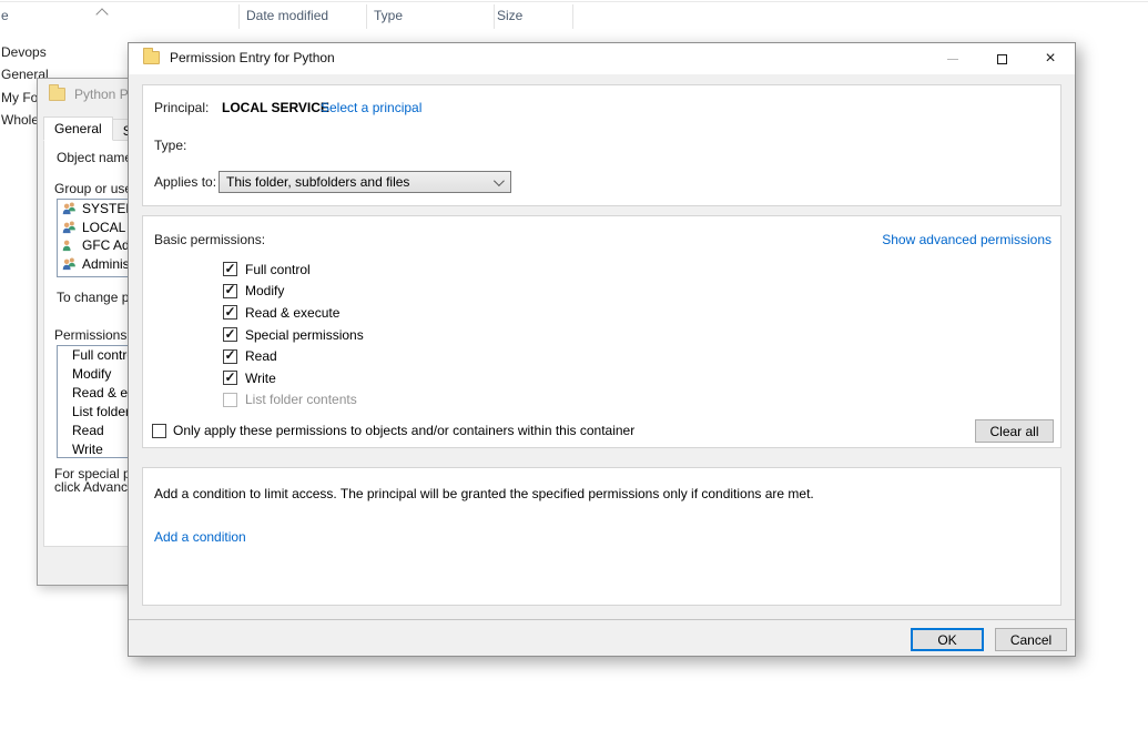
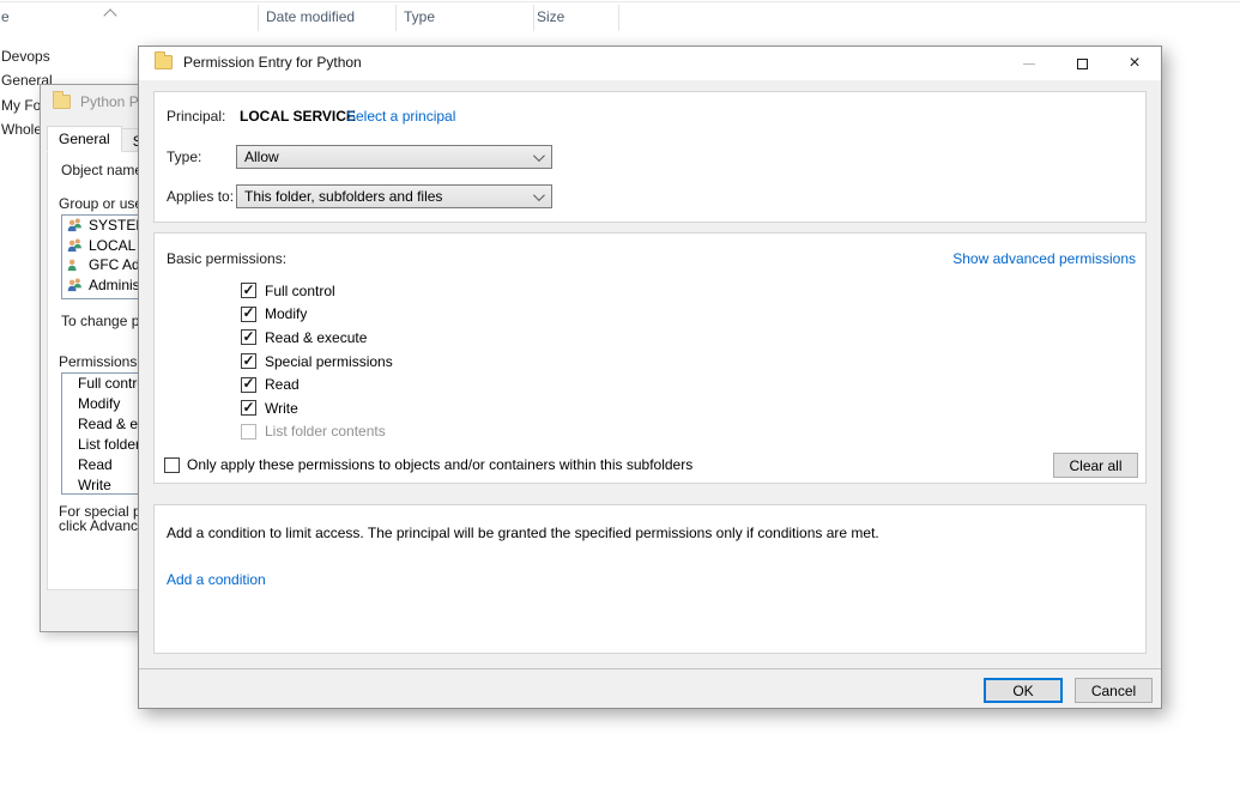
  e
  Date modified
  Type
  Size
  Devops
  General
  My Fo
  Whole
  Python P
  General
  Object nam
  Group or us
  SYSTE
  LOCAL
  GFC Ad
  Adminis
  To change p
  Permissions
  Full contr
  Modify
  Read & e
  List folde
  Read
  Write
  For special
  click Advanc
  Permission Entry for Python
  ×
  Principal:
  LOCAL SERVICE
  Select a principal
  Type:
+ Allow
  Applies to:
  This folder, subfolders and files
  Basic permissions:
  Show advanced permissions
  Full control
  Modify
  Read & execute
  Special permissions
  Read
  Write
  List folder contents
- Only apply these permissions to objects and/or containers within this container
+ Only apply these permissions to objects and/or containers within this subfolders
  Clear all
  Add a condition to limit access. The principal will be granted the specified permissions only if conditions are met.
  Add a condition
  OK
  Cancel
